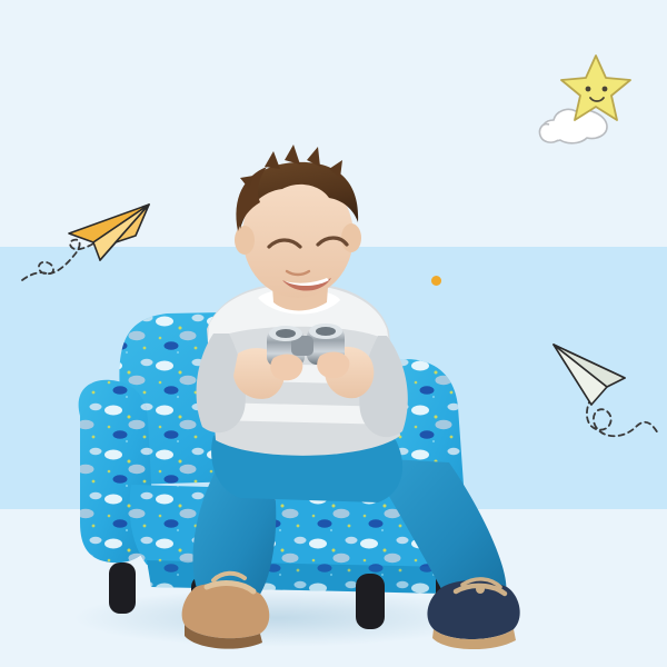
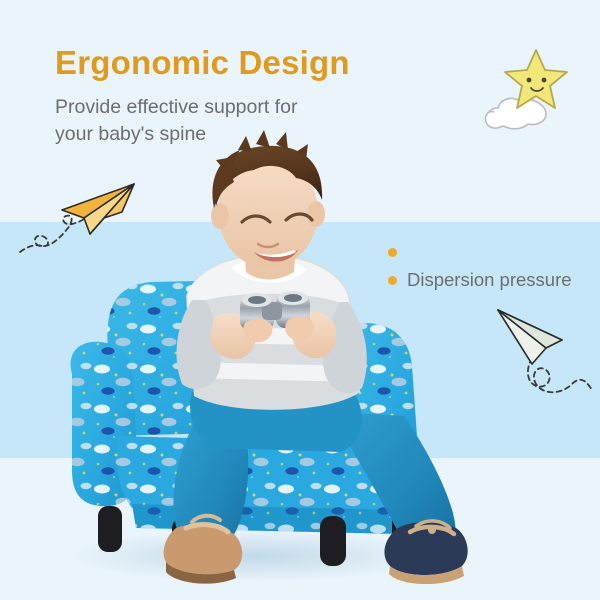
+ Ergonomic Design
+ Provide effective support for
+ your baby's spine
+ Dispersion pressure
